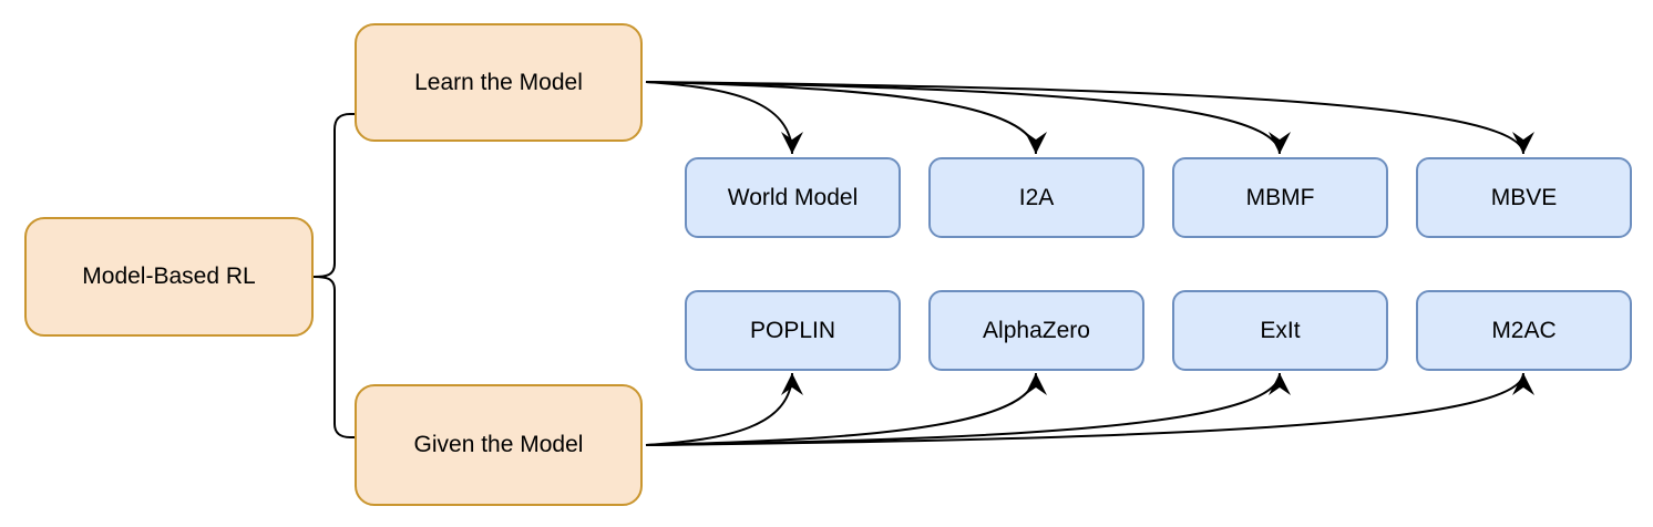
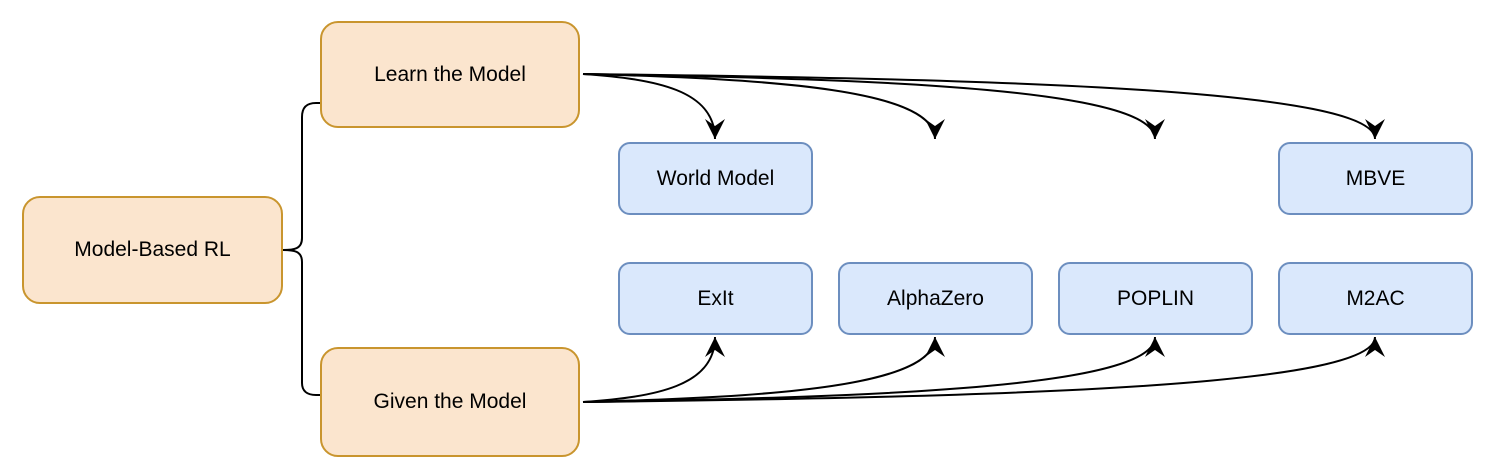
  Model-Based RL
  Learn the Model
  Given the Model
  World Model
- I2A
- MBMF
  MBVE
- POPLIN
+ ExIt
  AlphaZero
- ExIt
+ POPLIN
  M2AC
